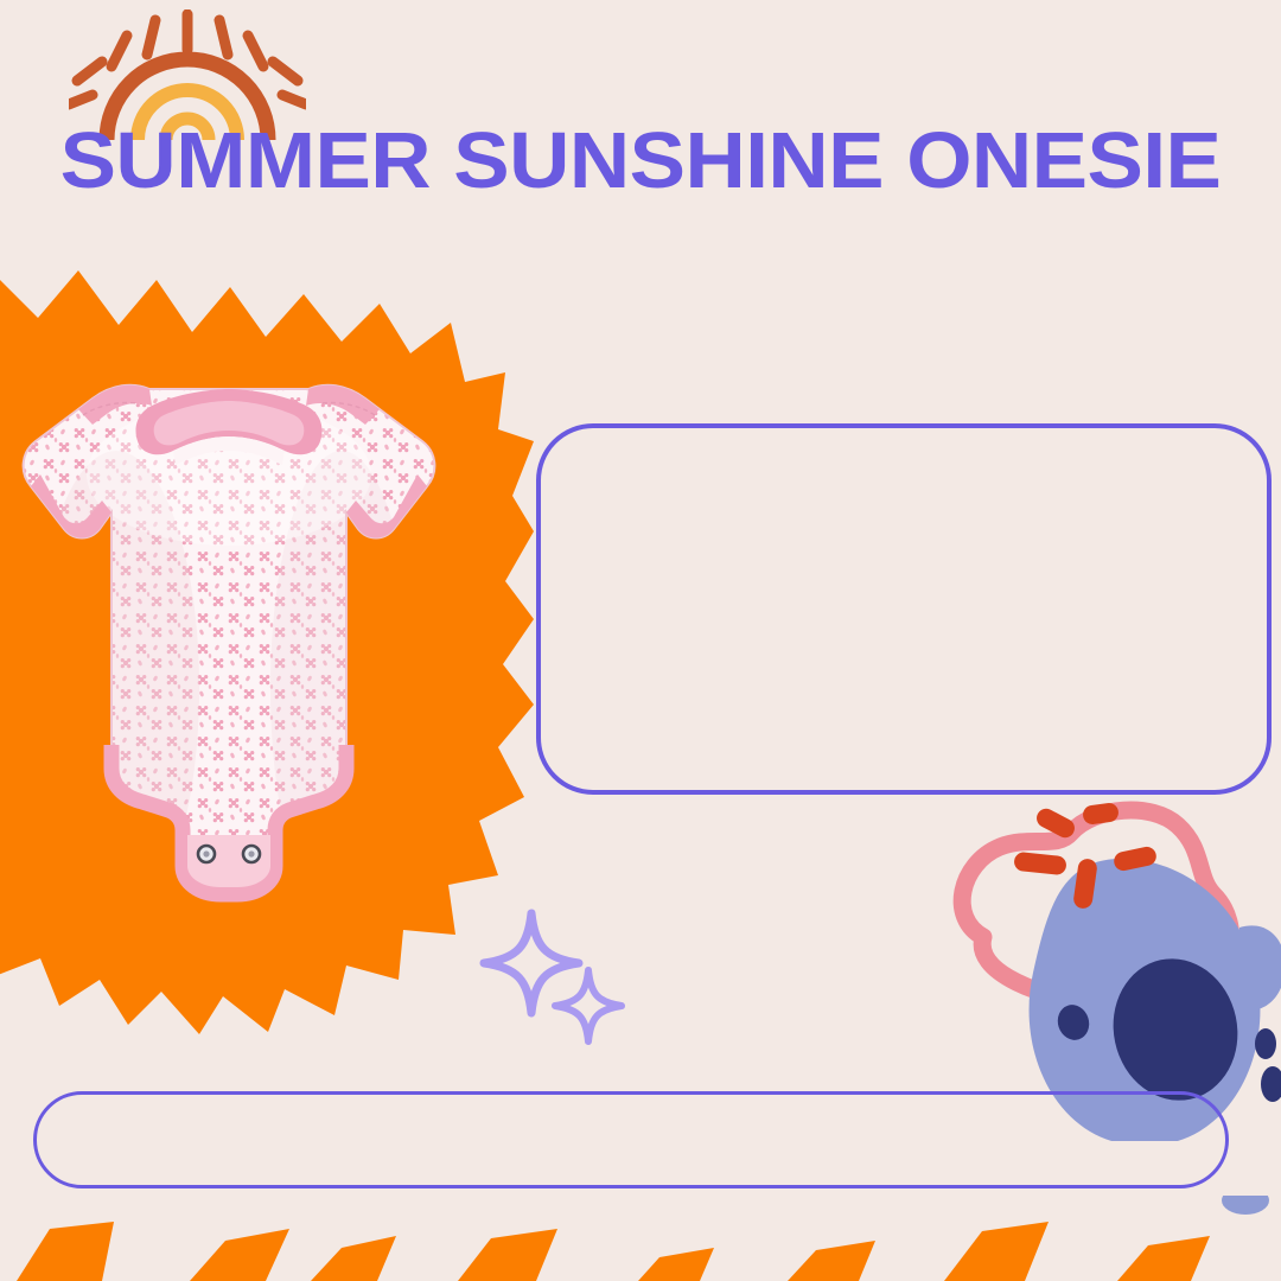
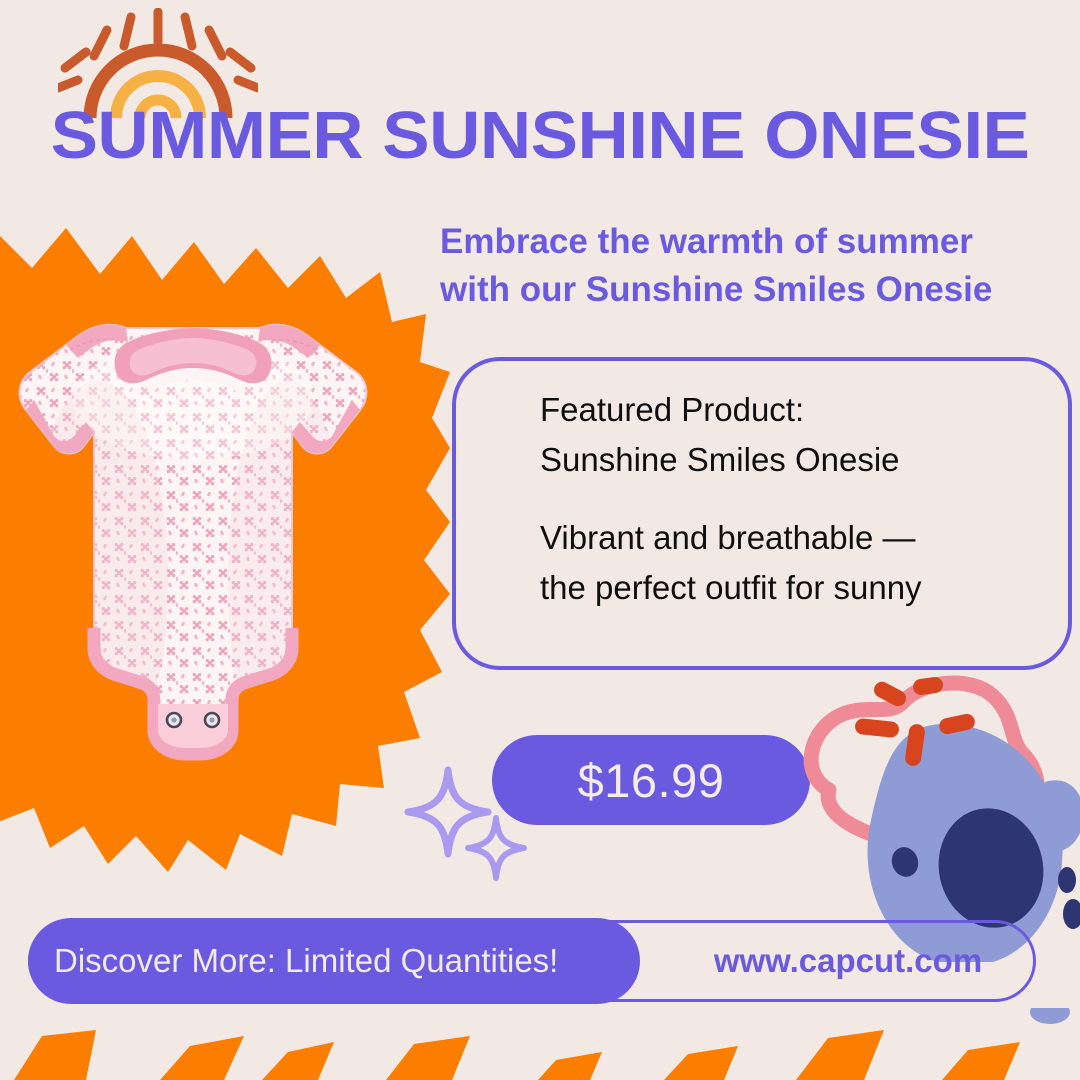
  SUMMER SUNSHINE ONESIE
+ Embrace the warmth of summer
+ with our Sunshine Smiles Onesie
+ Featured Product:
+ Sunshine Smiles Onesie
+ Vibrant and breathable —
+ the perfect outfit for sunny
+ $16.99
+ Discover More: Limited Quantities!
+ www.capcut.com
